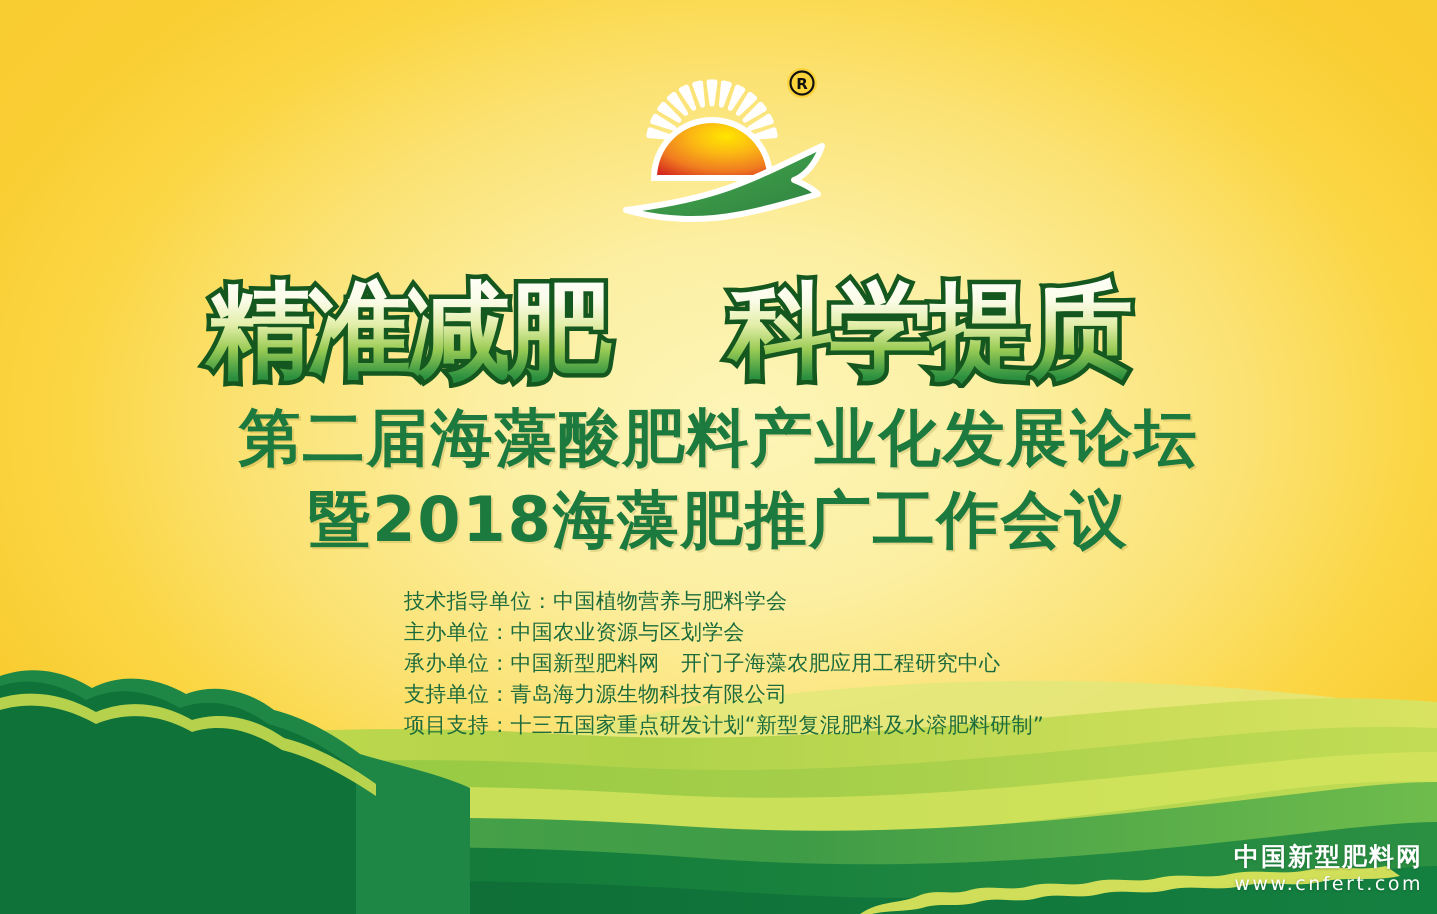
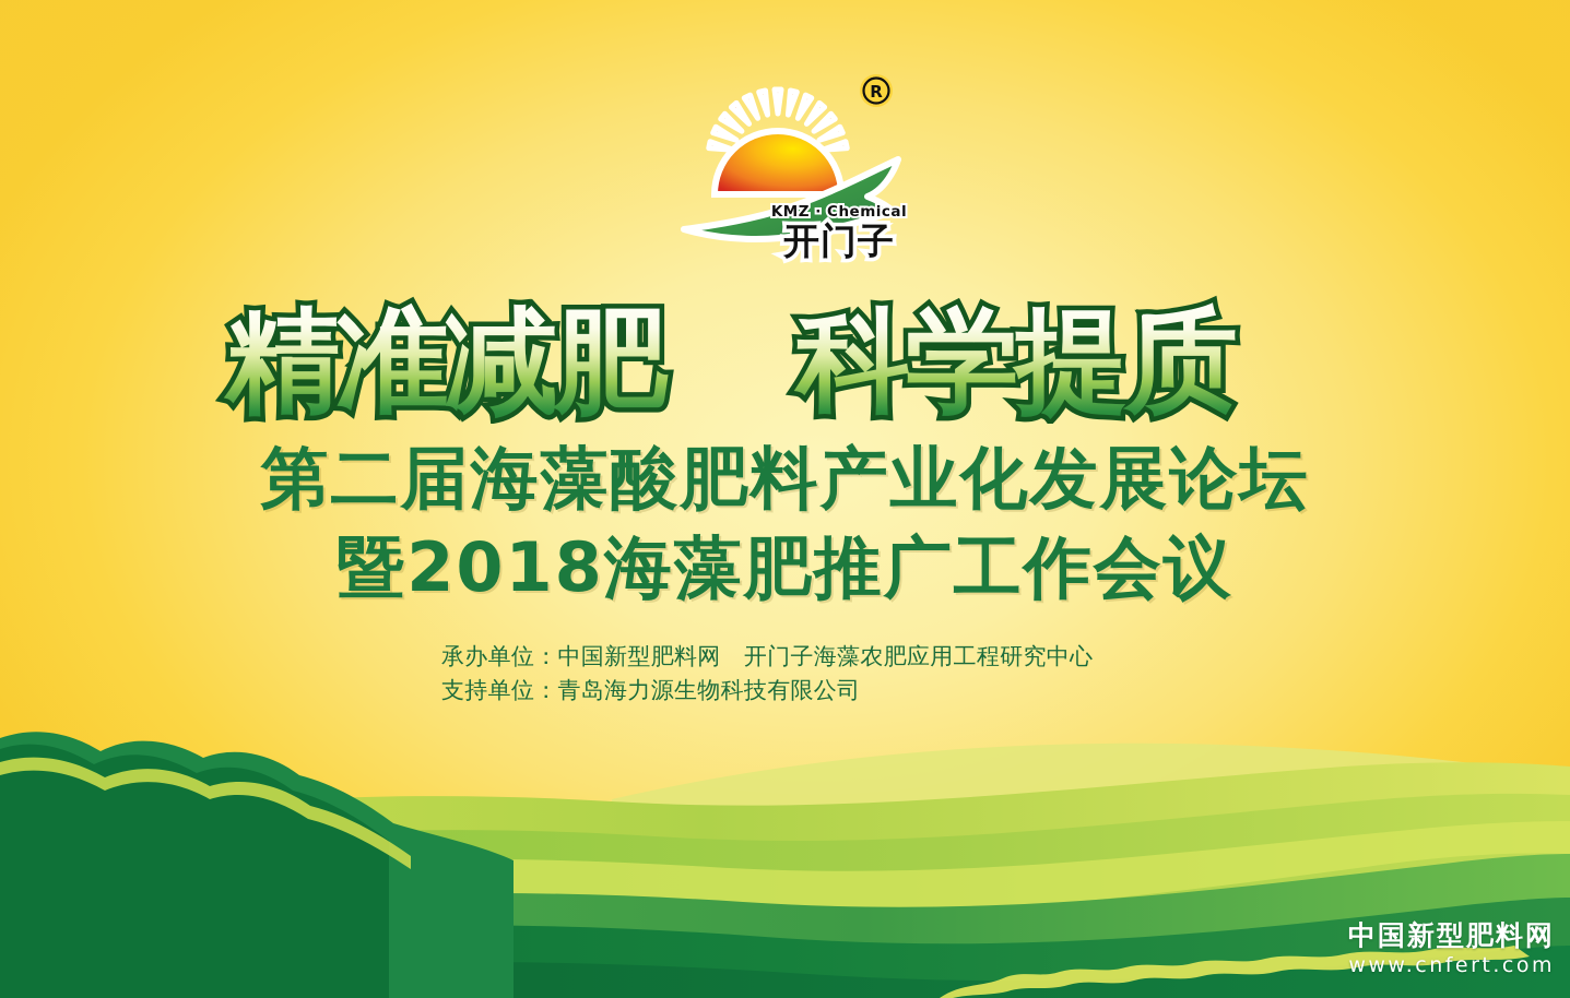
  R
+ KMZ · Chemical
+ 开门子
  精准减肥
  科学提质
  第二届海藻酸肥料产业化发展论坛
  暨2018海藻肥推广工作会议
- 技术指导单位：中国植物营养与肥料学会
- 主办单位：中国农业资源与区划学会
  承办单位：中国新型肥料网 开门子海藻农肥应用工程研究中心
  支持单位：青岛海力源生物科技有限公司
- 项目支持：十三五国家重点研发计划“新型复混肥料及水溶肥料研制”
  中国新型肥料网
  www.cnfert.com
